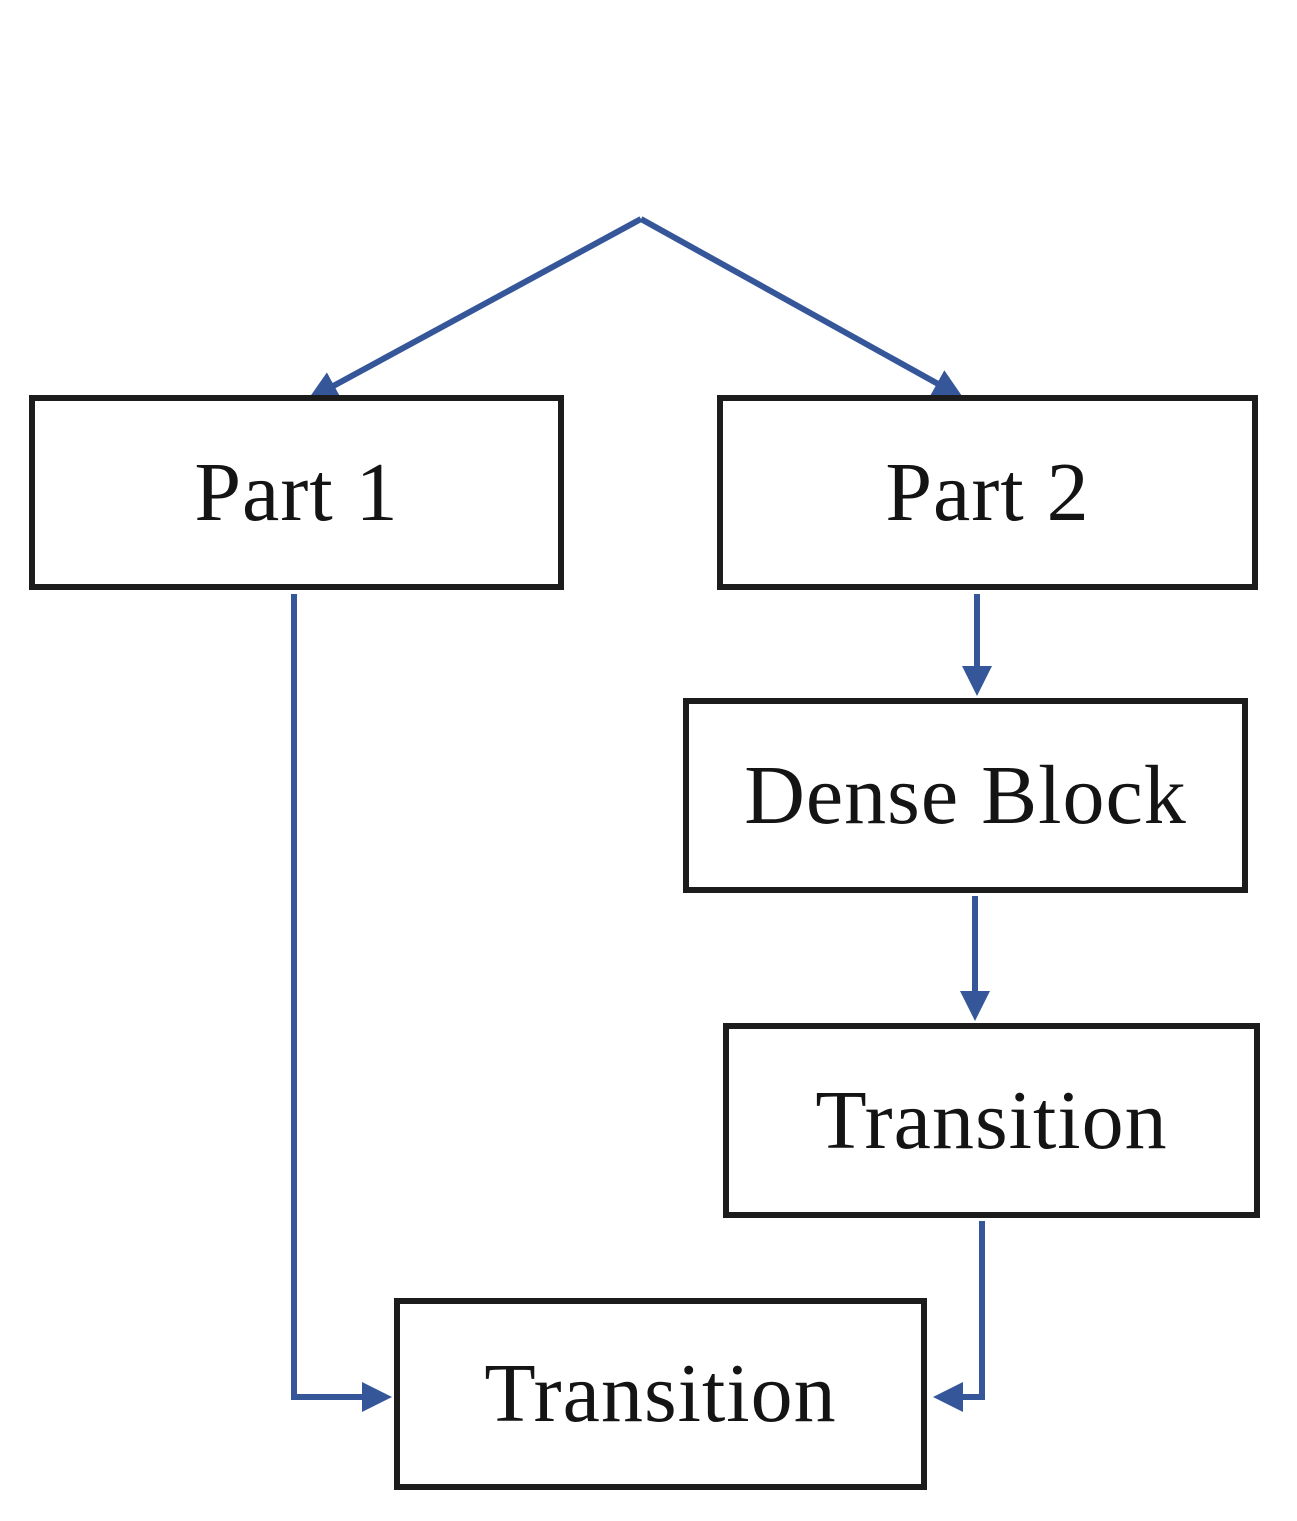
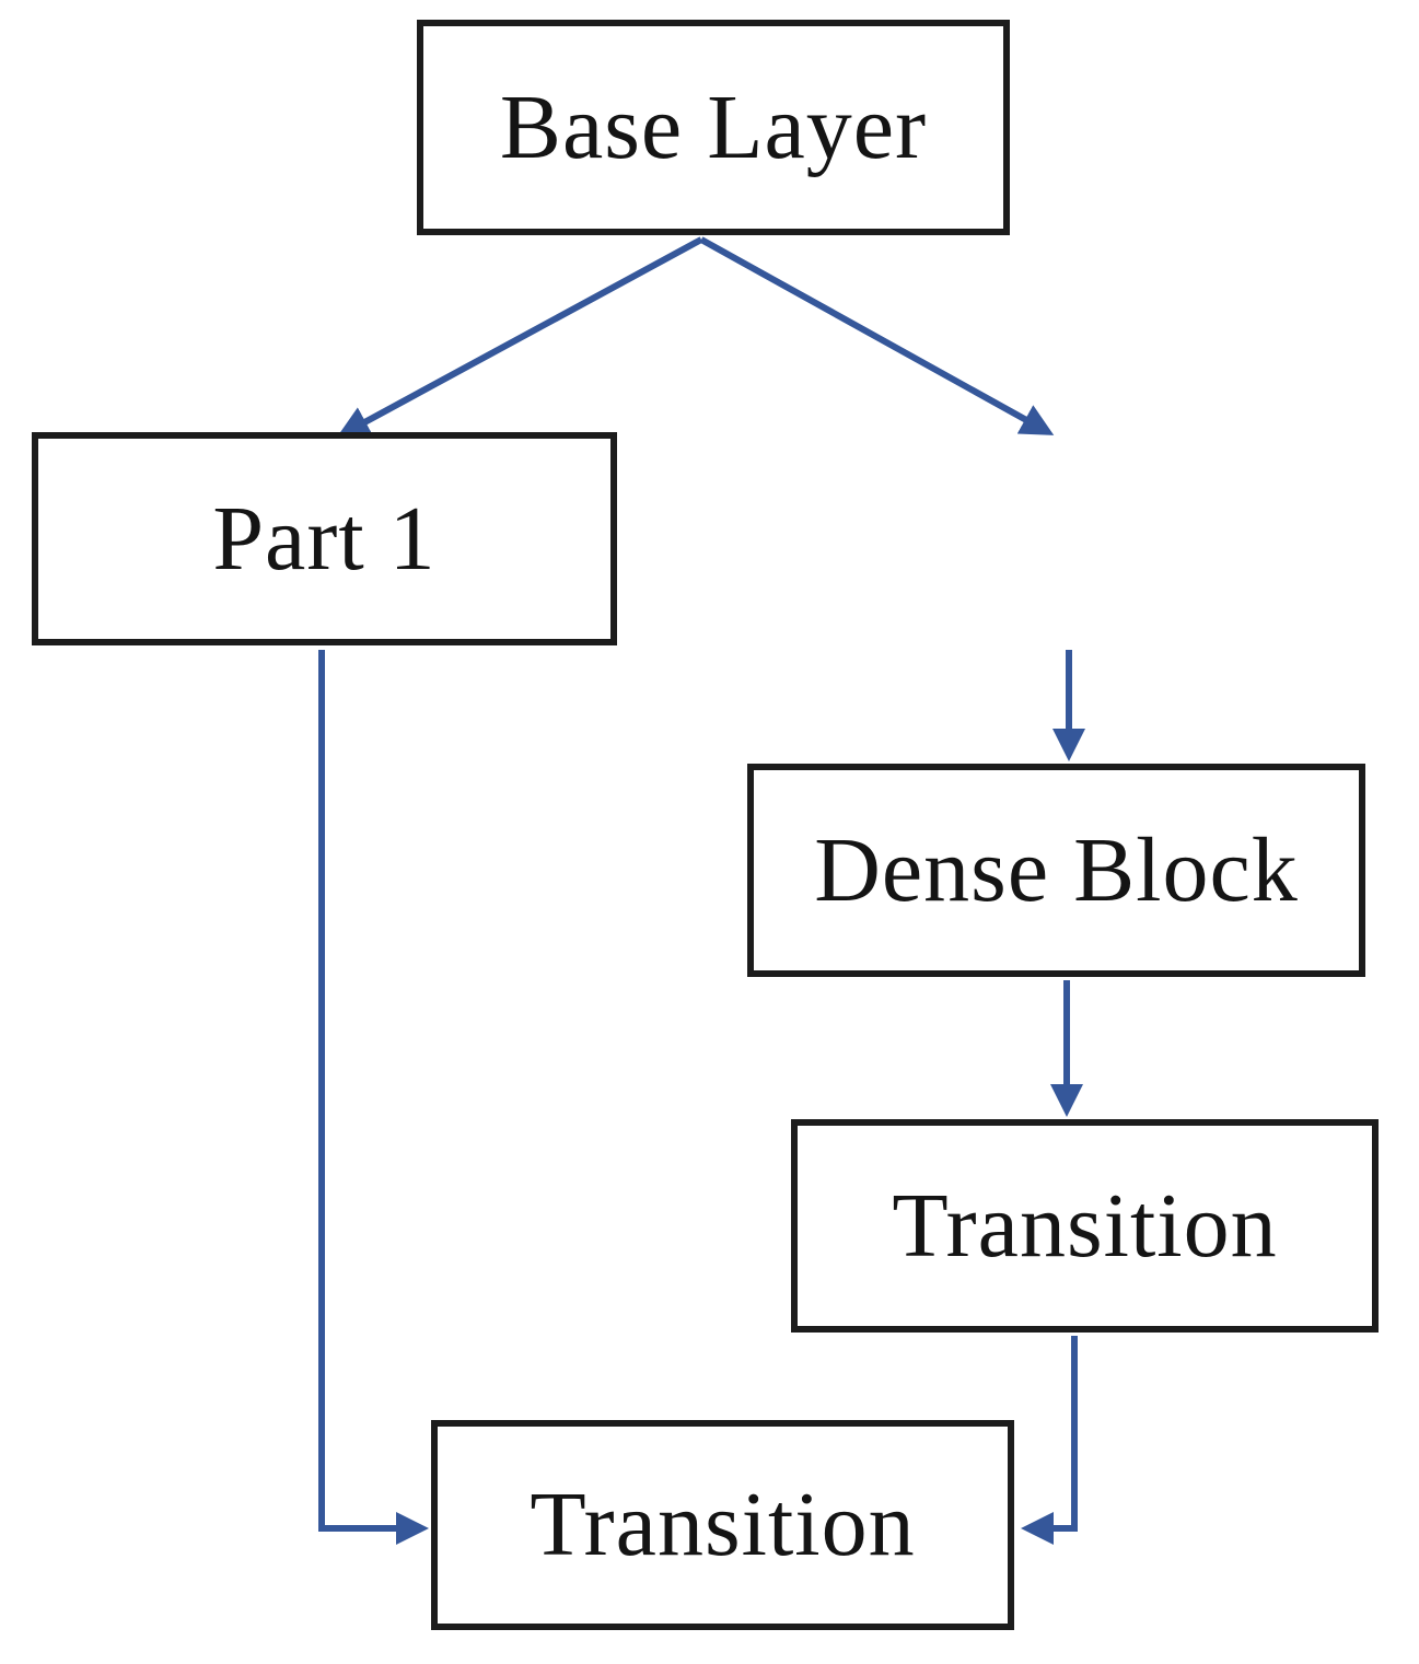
+ Base Layer
  Part 1
- Part 2
  Dense Block
  Transition
  Transition
